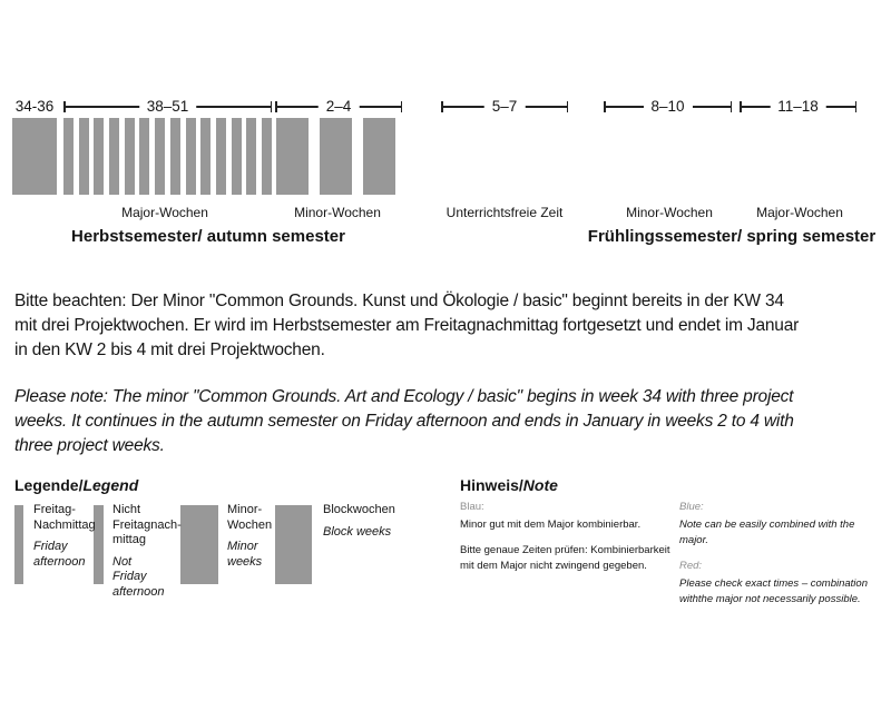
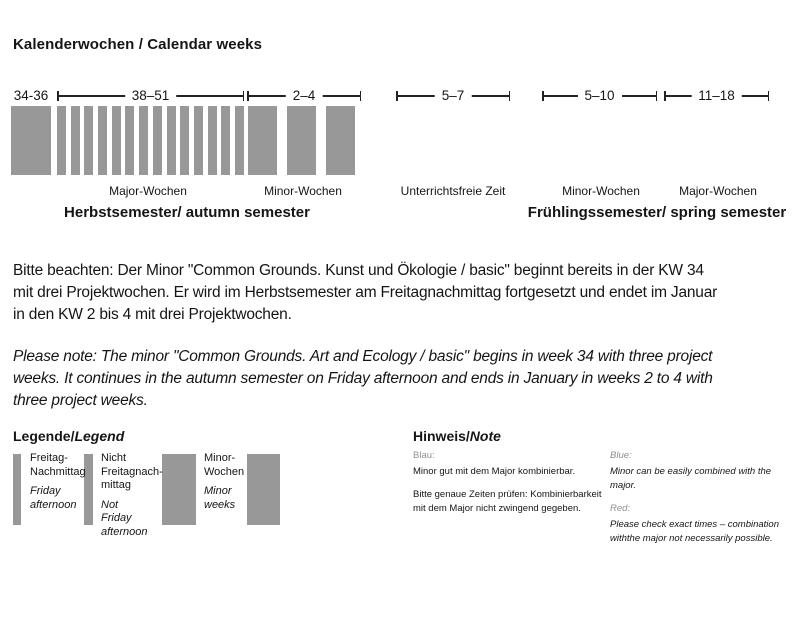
+ Kalenderwochen / Calendar weeks
  34-36
  38–51
  2–4
  5–7
- 8–10
+ 5–10
  11–18
  Major-Wochen
  Minor-Wochen
  Unterrichtsfreie Zeit
  Minor-Wochen
  Major-Wochen
  Herbstsemester/ autumn semester
  Frühlingssemester/ spring semester
  Bitte beachten: Der Minor "Common Grounds. Kunst und Ökologie / basic" beginnt bereits in der KW 34
  mit drei Projektwochen. Er wird im Herbstsemester am Freitagnachmittag fortgesetzt und endet im Januar
  in den KW 2 bis 4 mit drei Projektwochen.
  Please note: The minor "Common Grounds. Art and Ecology / basic" begins in week 34 with three project
  weeks. It continues in the autumn semester on Friday afternoon and ends in January in weeks 2 to 4 with
  three project weeks.
  Legende/Legend
  Freitag-
  Nachmittag
  Friday
  afternoon
  Nicht
  Freitagnach-
  mittag
  Not
  Friday
  afternoon
  Minor-
  Wochen
  Minor
  weeks
- Blockwochen
- Block weeks
  Hinweis/Note
  Blau:
  Minor gut mit dem Major kombinierbar.
  Bitte genaue Zeiten prüfen: Kombinierbarkeit mit dem Major nicht zwingend gegeben.
  Blue:
- Note can be easily combined with the major.
+ Minor can be easily combined with the major.
  Red:
  Please check exact times – combination withthe major not necessarily possible.
